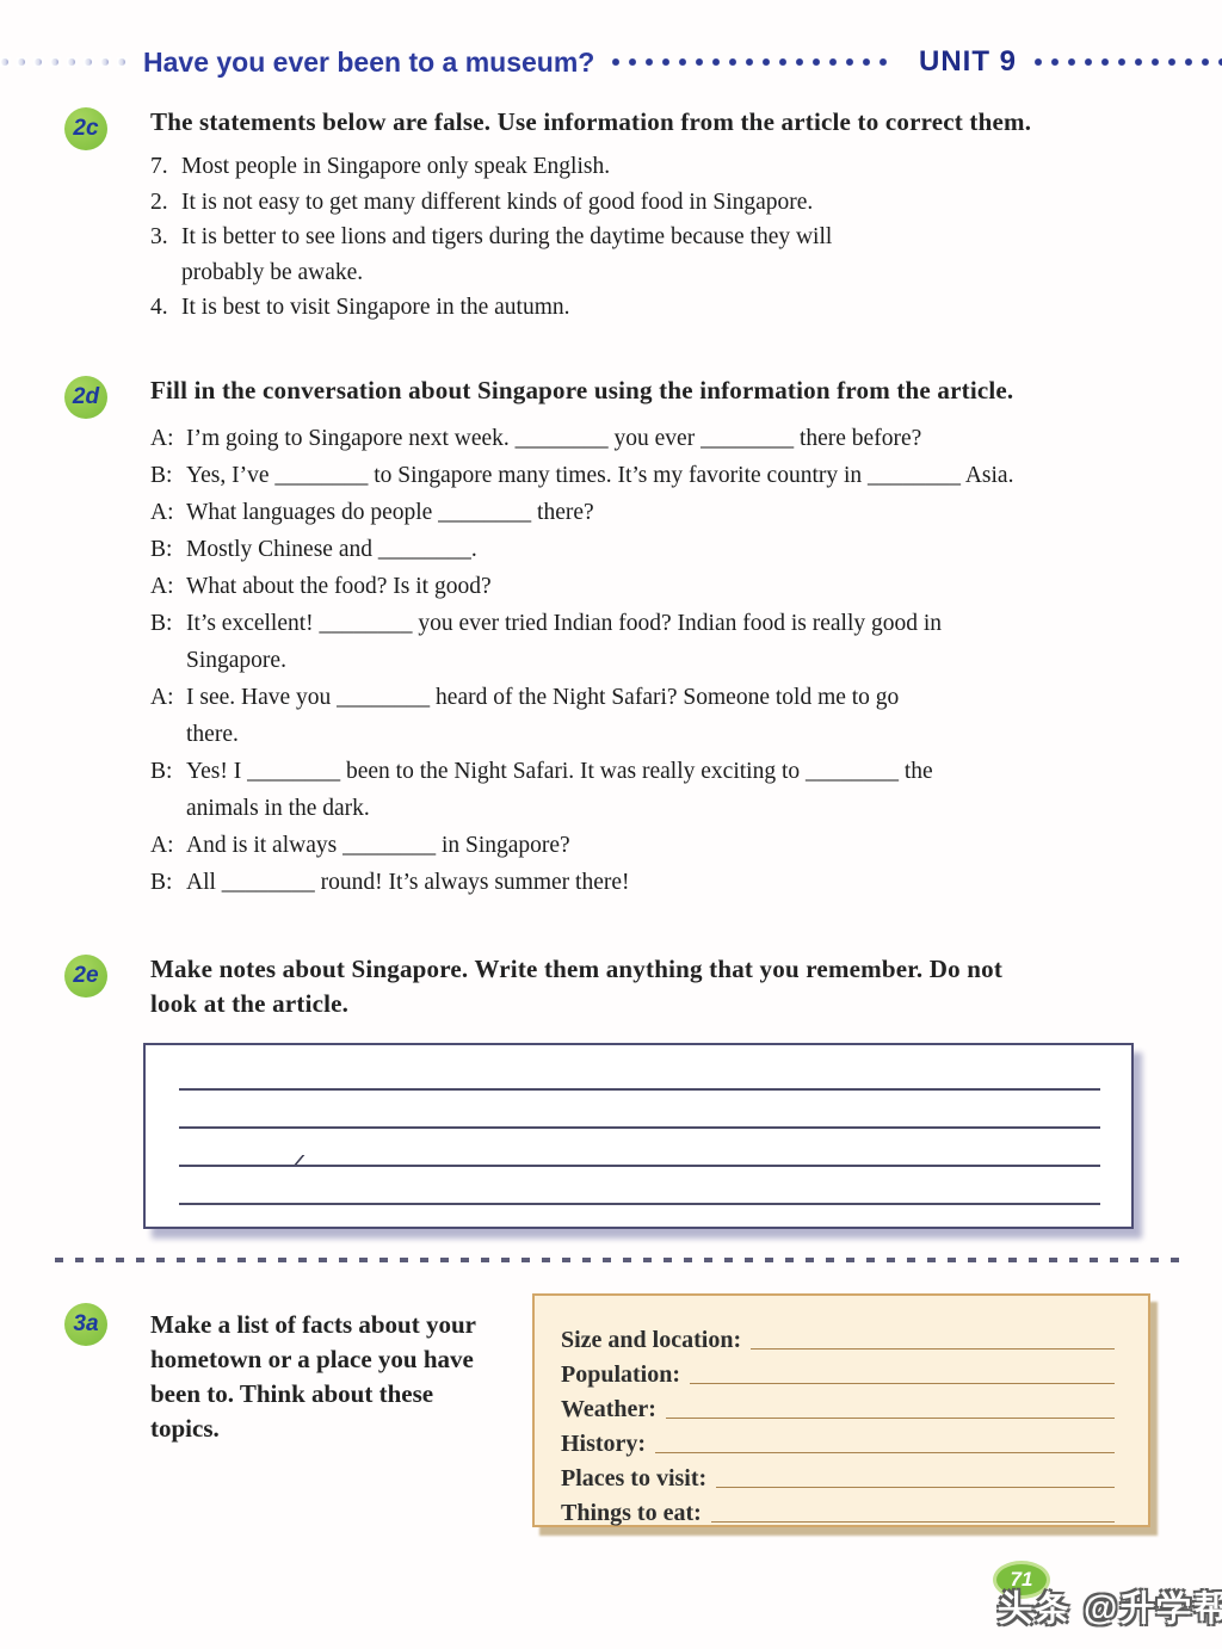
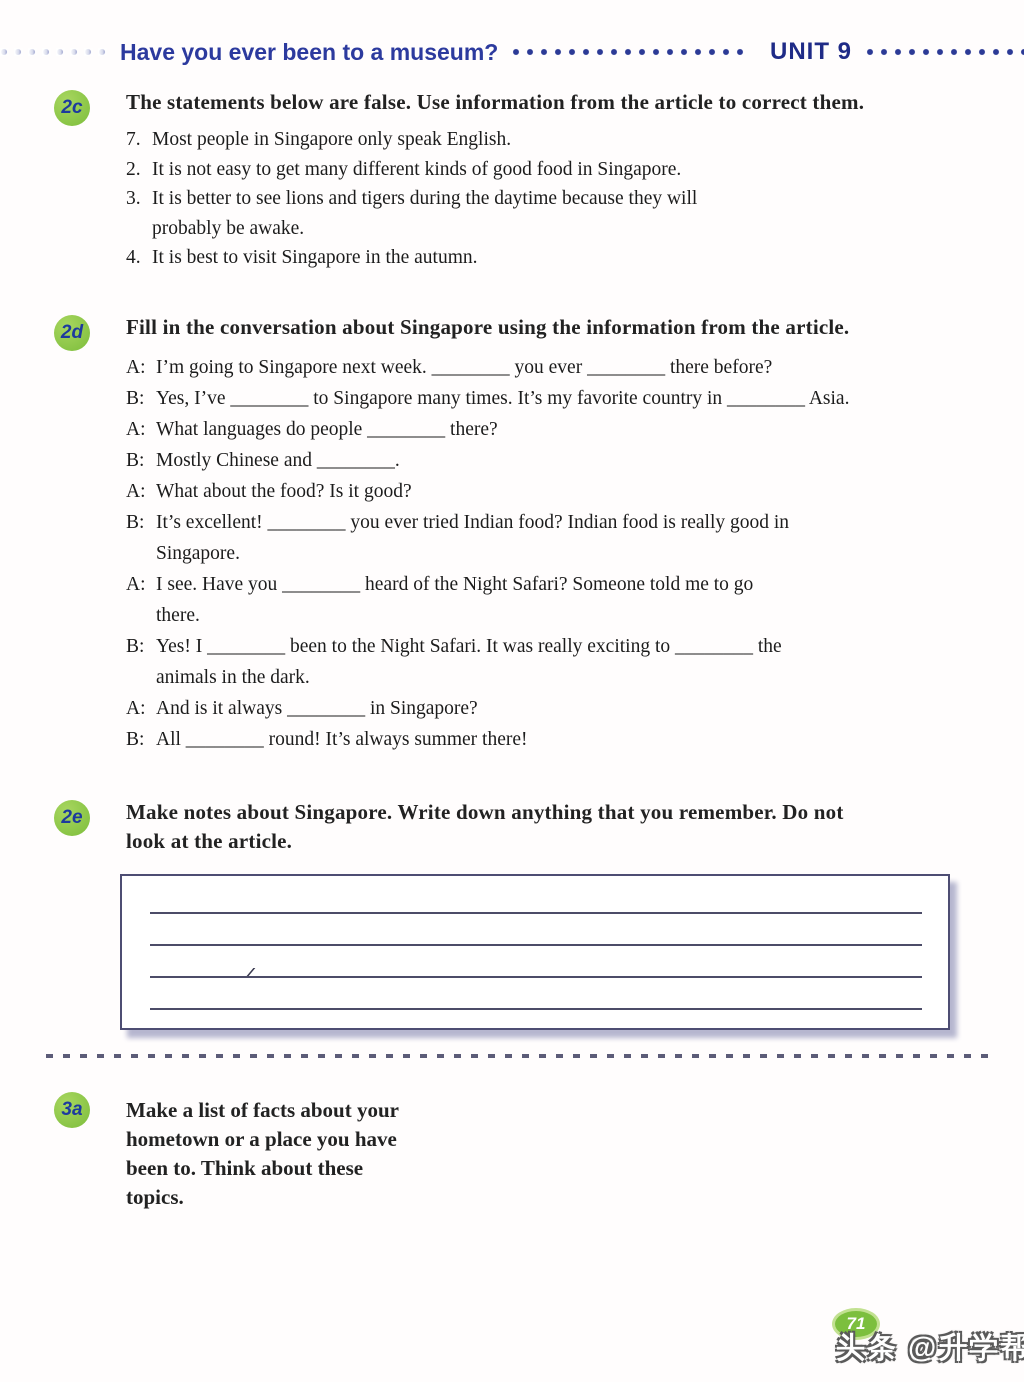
  Have you ever been to a museum?
  UNIT 9
  2c
  The statements below are false. Use information from the article to correct them.
  7.
  Most people in Singapore only speak English.
  2.
  It is not easy to get many different kinds of good food in Singapore.
  3.
  It is better to see lions and tigers during the daytime because they will
  probably be awake.
  4.
  It is best to visit Singapore in the autumn.
  2d
  Fill in the conversation about Singapore using the information from the article.
  A:
  I’m going to Singapore next week. ________ you ever ________ there before?
  B:
  Yes, I’ve ________ to Singapore many times. It’s my favorite country in ________ Asia.
  A:
  What languages do people ________ there?
  B:
  Mostly Chinese and ________.
  A:
  What about the food? Is it good?
  B:
  It’s excellent! ________ you ever tried Indian food? Indian food is really good in
  Singapore.
  A:
  I see. Have you ________ heard of the Night Safari? Someone told me to go
  there.
  B:
  Yes! I ________ been to the Night Safari. It was really exciting to ________ the
  animals in the dark.
  A:
  And is it always ________ in Singapore?
  B:
  All ________ round! It’s always summer there!
  2e
- Make notes about Singapore. Write them anything that you remember. Do not look at the article.
+ Make notes about Singapore. Write down anything that you remember. Do not look at the article.
  3a
  Make a list of facts about your hometown or a place you have been to. Think about these topics.
- Size and location:
- Population:
- Weather:
- History:
- Places to visit:
- Things to eat:
  71
  头条 @升学帮
